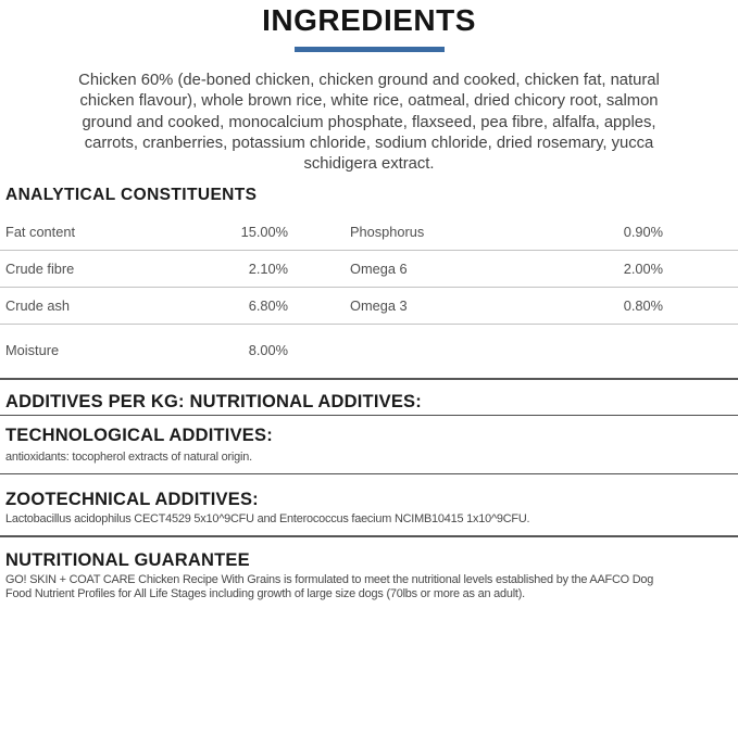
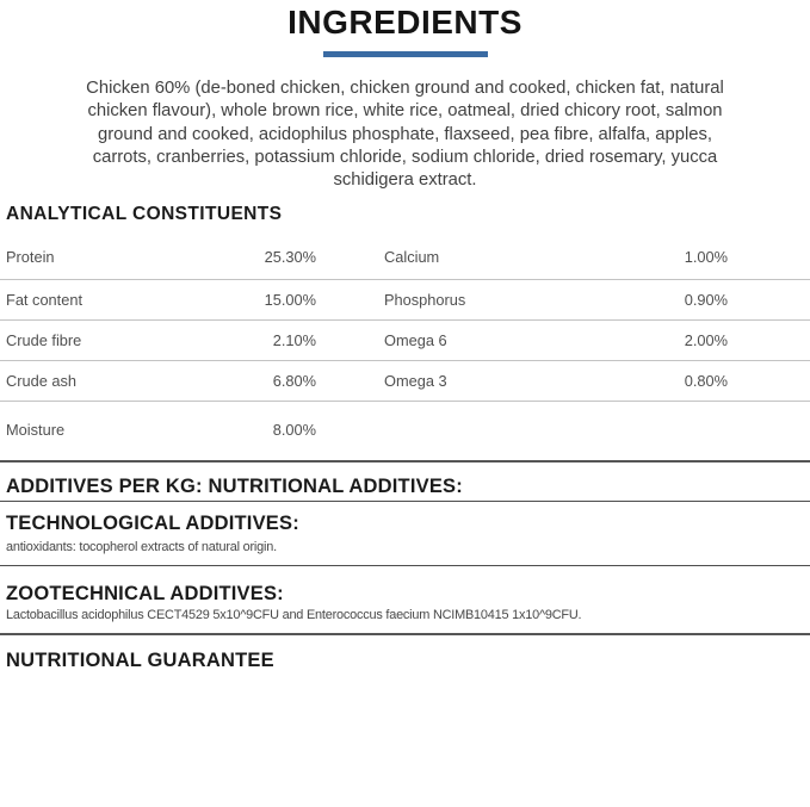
  INGREDIENTS
  Chicken 60% (de-boned chicken, chicken ground and cooked, chicken fat, natural
  chicken flavour), whole brown rice, white rice, oatmeal, dried chicory root, salmon
- ground and cooked, monocalcium phosphate, flaxseed, pea fibre, alfalfa, apples,
+ ground and cooked, acidophilus phosphate, flaxseed, pea fibre, alfalfa, apples,
  carrots, cranberries, potassium chloride, sodium chloride, dried rosemary, yucca
  schidigera extract.
  ANALYTICAL CONSTITUENTS
+ Protein
+ 25.30%
+ Calcium
+ 1.00%
  Fat content
  15.00%
  Phosphorus
  0.90%
  Crude fibre
  2.10%
  Omega 6
  2.00%
  Crude ash
  6.80%
  Omega 3
  0.80%
  Moisture
  8.00%
  ADDITIVES PER KG: NUTRITIONAL ADDITIVES:
  TECHNOLOGICAL ADDITIVES:
  antioxidants: tocopherol extracts of natural origin.
  ZOOTECHNICAL ADDITIVES:
  Lactobacillus acidophilus CECT4529 5x10^9CFU and Enterococcus faecium NCIMB10415 1x10^9CFU.
  NUTRITIONAL GUARANTEE
- GO! SKIN + COAT CARE Chicken Recipe With Grains is formulated to meet the nutritional levels established by the AAFCO Dog
- Food Nutrient Profiles for All Life Stages including growth of large size dogs (70lbs or more as an adult).
